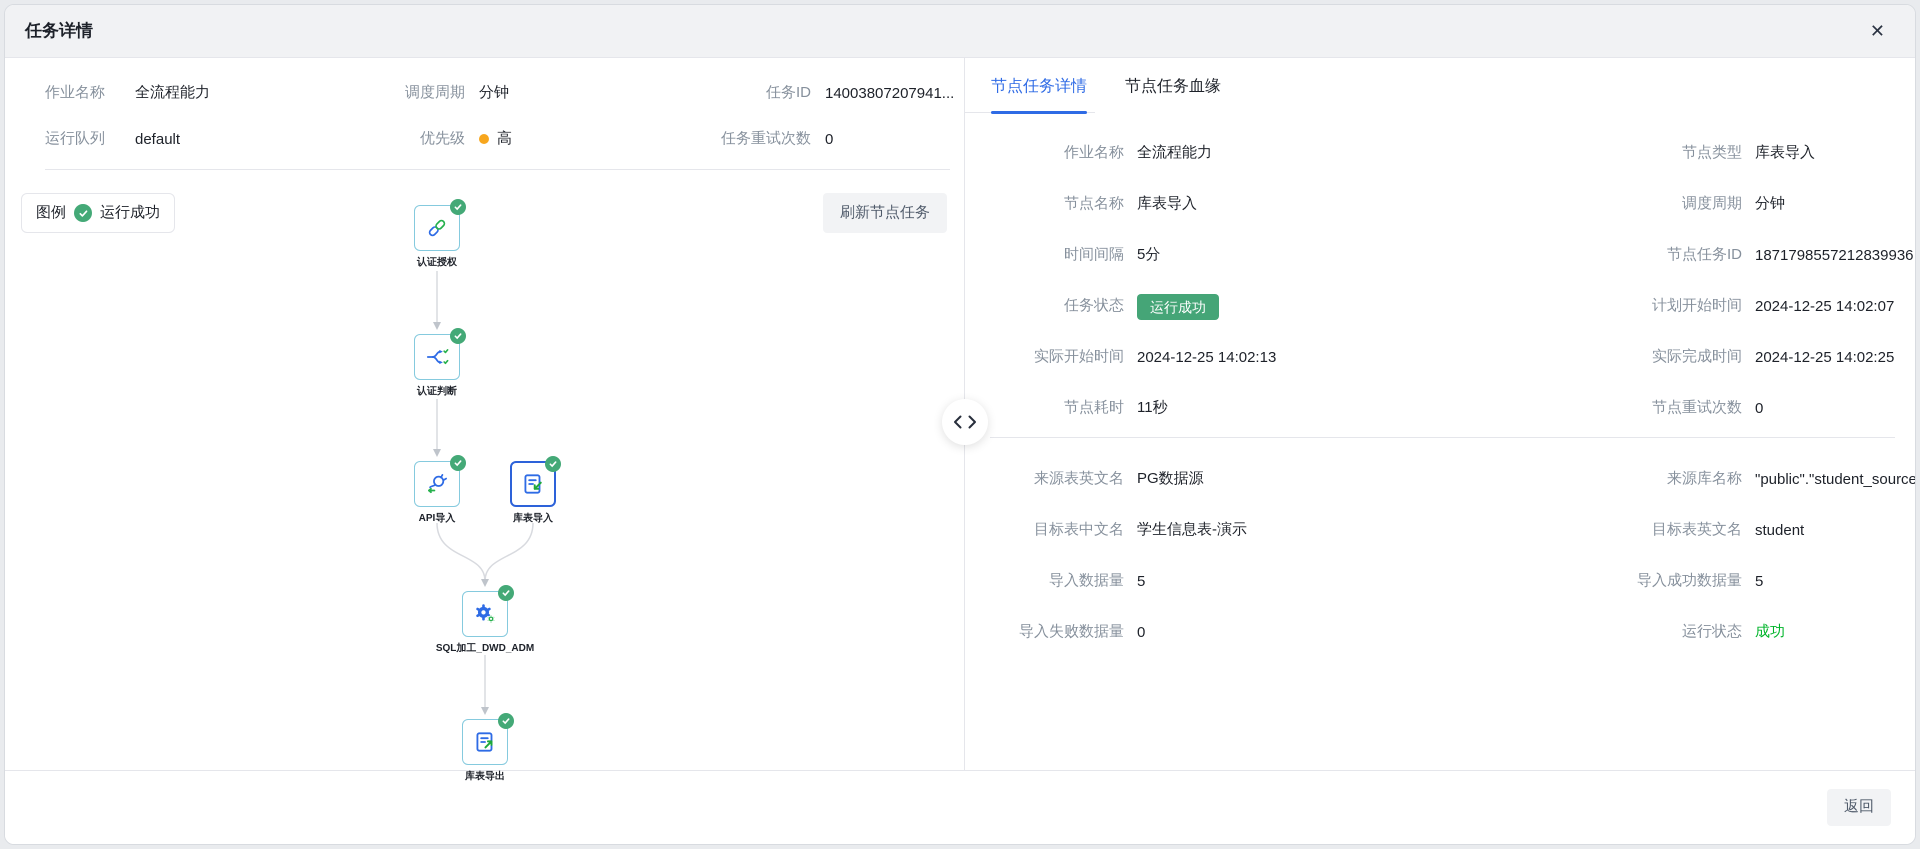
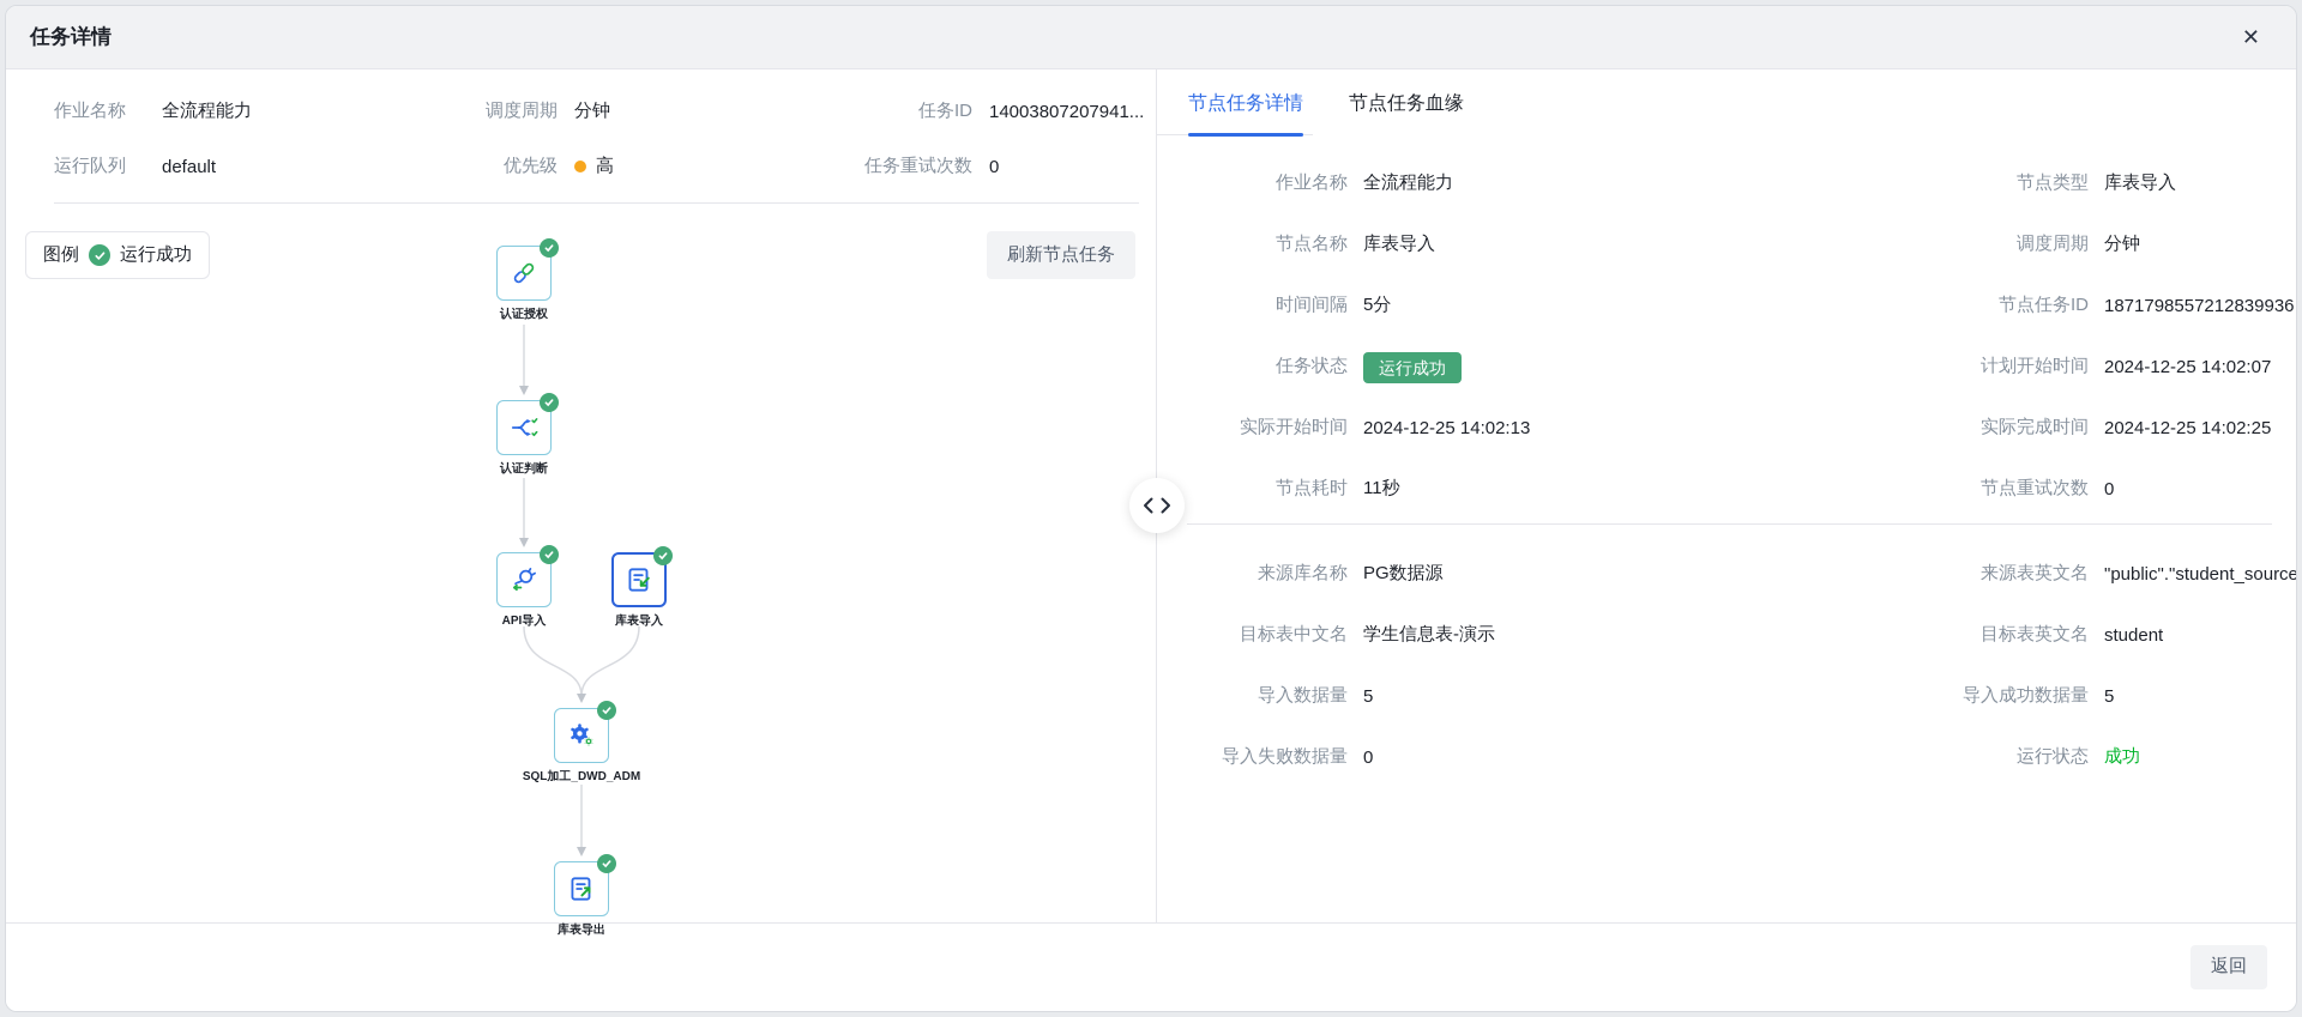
  任务详情
  ✕
  作业名称
  全流程能力
  调度周期
  分钟
  任务ID
  14003807207941...
  运行队列
  default
  优先级
  高
  任务重试次数
  0
  图例
  运行成功
  刷新节点任务
  认证授权
  认证判断
  API导入
  库表导入
  SQL加工_DWD_ADM
  库表导出
  节点任务详情
  节点任务血缘
  作业名称
  全流程能力
  节点类型
  库表导入
  节点名称
  库表导入
  调度周期
  分钟
  时间间隔
  5分
  节点任务ID
  1871798557212839936
  任务状态
  运行成功
  计划开始时间
  2024-12-25 14:02:07
  实际开始时间
  2024-12-25 14:02:13
  实际完成时间
  2024-12-25 14:02:25
  节点耗时
  11秒
  节点重试次数
  0
- 来源表英文名
+ 来源库名称
  PG数据源
- 来源库名称
+ 来源表英文名
  "public"."student_source
  目标表中文名
  学生信息表-演示
  目标表英文名
  student
  导入数据量
  5
  导入成功数据量
  5
  导入失败数据量
  0
  运行状态
  成功
  返回
